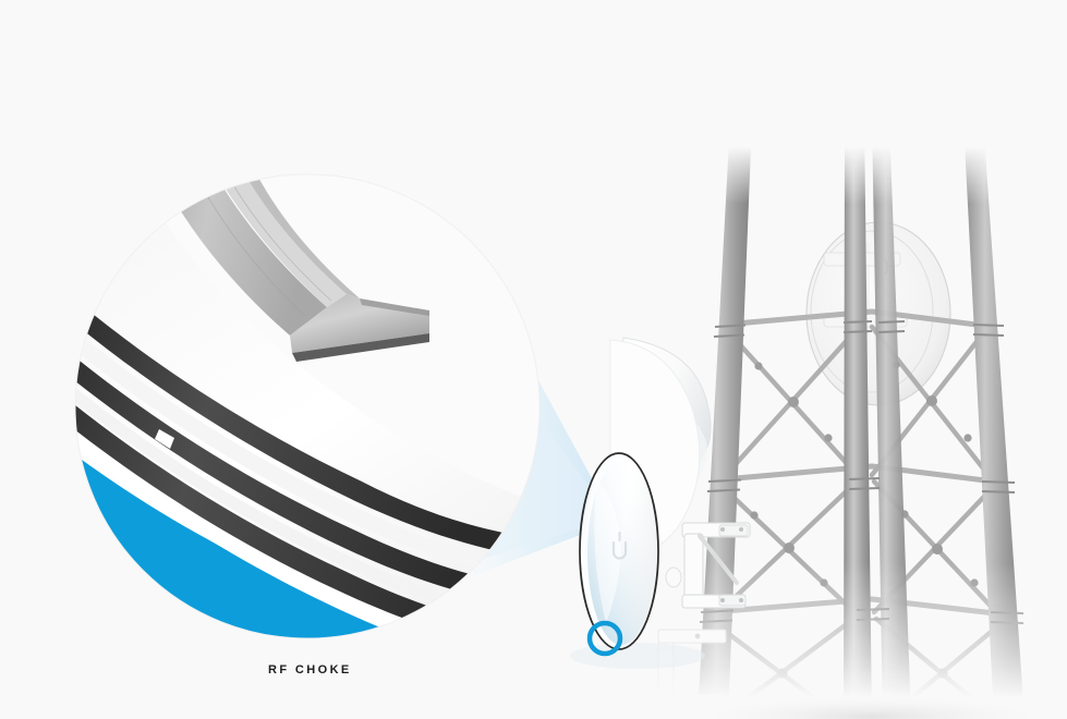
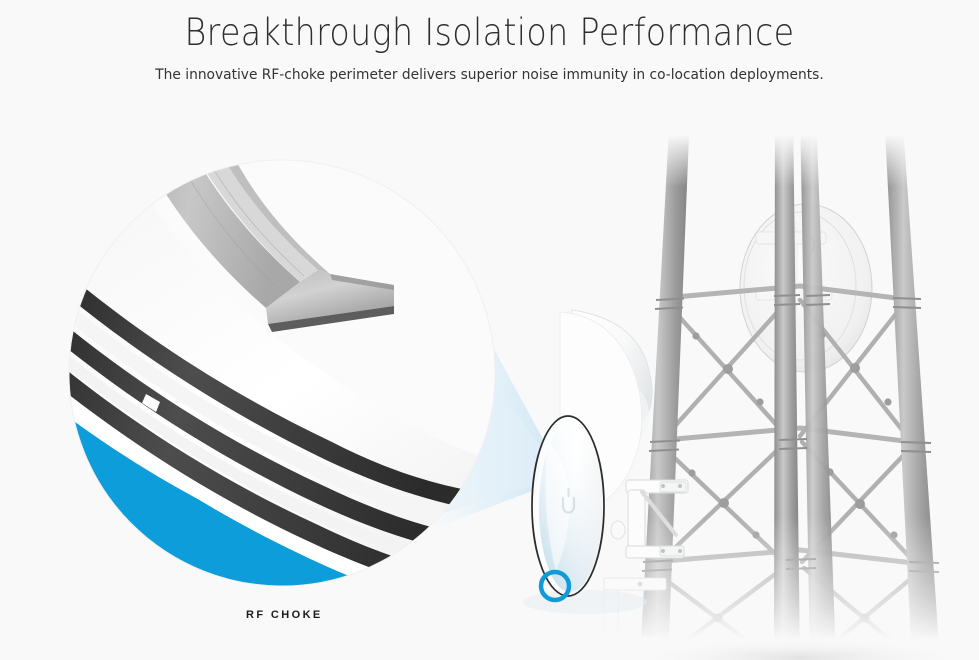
+ Breakthrough Isolation Performance
+ The innovative RF-choke perimeter delivers superior noise immunity in co-location deployments.
  RF CHOKE
